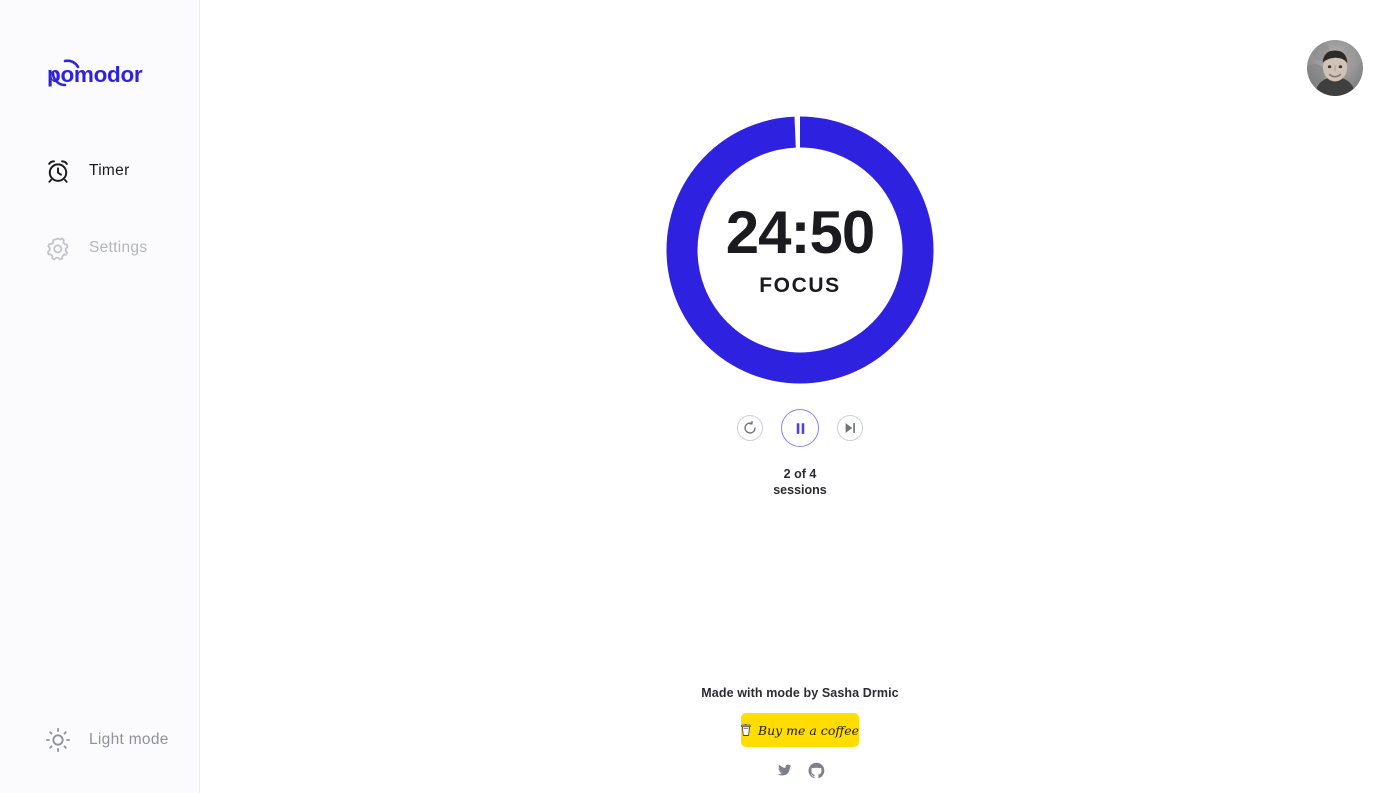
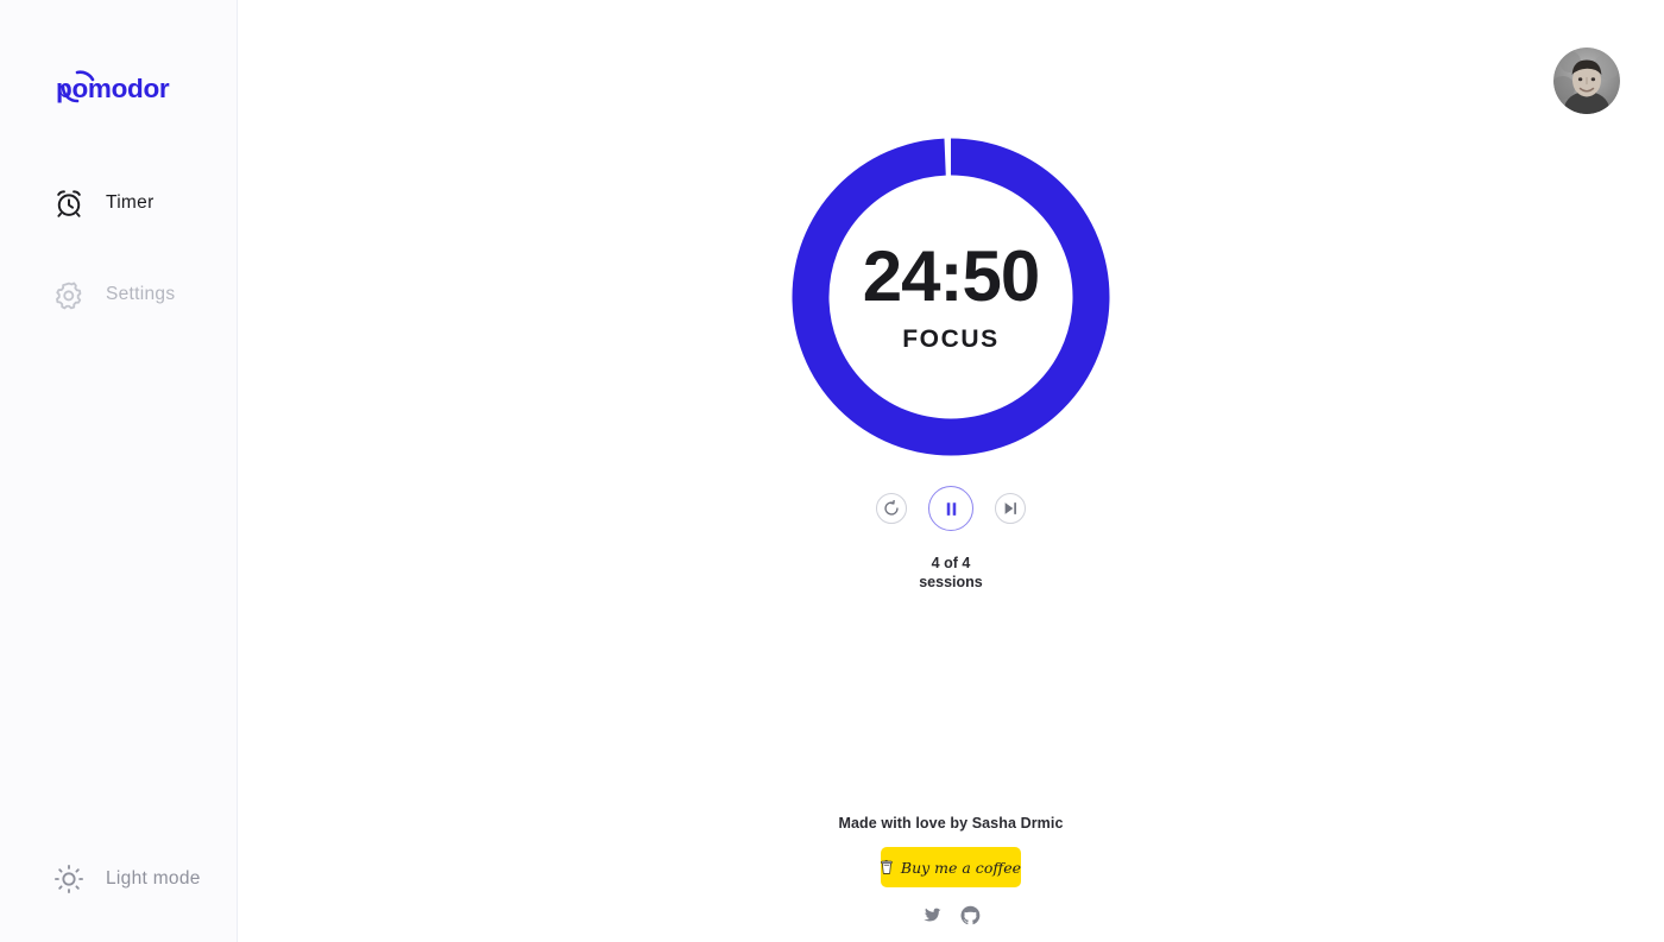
  pomodor
  Timer
  Settings
  Light mode
  24:50
  FOCUS
- 2 of 4
+ 4 of 4
  sessions
- Made with mode by Sasha Drmic
+ Made with love by Sasha Drmic
  Buy me a coffee
